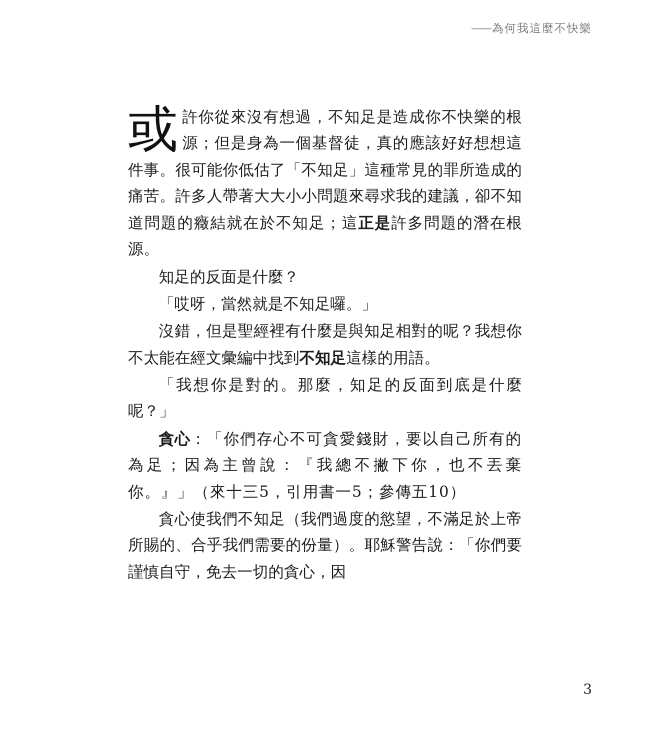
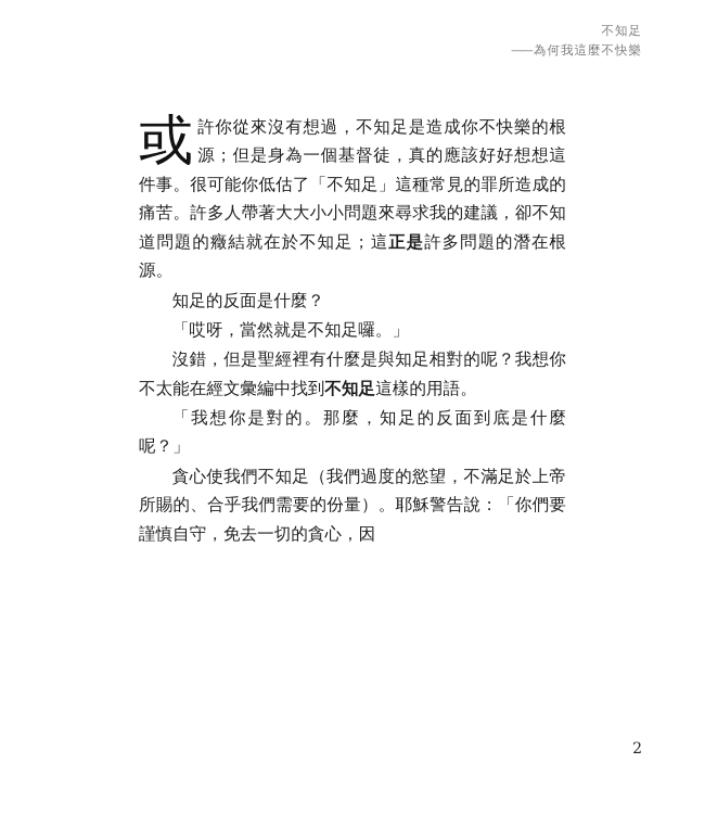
+ 不知足
  —— 為何我這麼不快樂
  或
  許你從來沒有想過，不知足是造成你不快樂的根源；但是身為一個基督徒，真的應該好好想想這件事。很可能你低估了「不知足」這種常見的罪所造成的痛苦。許多人帶著大大小小問題來尋求我的建議，卻不知道問題的癥結就在於不知足；這正是許多問題的潛在根源。
  知足的反面是什麼？
  「哎呀，當然就是不知足囉。」
  沒錯，但是聖經裡有什麼是與知足相對的呢？我想你不太能在經文彙編中找到不知足這樣的用語。
  「我想你是對的。那麼，知足的反面到底是什麼呢？」
- 貪心：「你們存心不可貪愛錢財，要以自己所有的為足；因為主曾說：『我總不撇下你，也不丟棄你。』」（來十三5，引用書一5；參傳五10）
  貪心使我們不知足（我們過度的慾望，不滿足於上帝所賜的、合乎我們需要的份量）。耶穌警告說：「你們要謹慎自守，免去一切的貪心，因
- 3
+ 2
